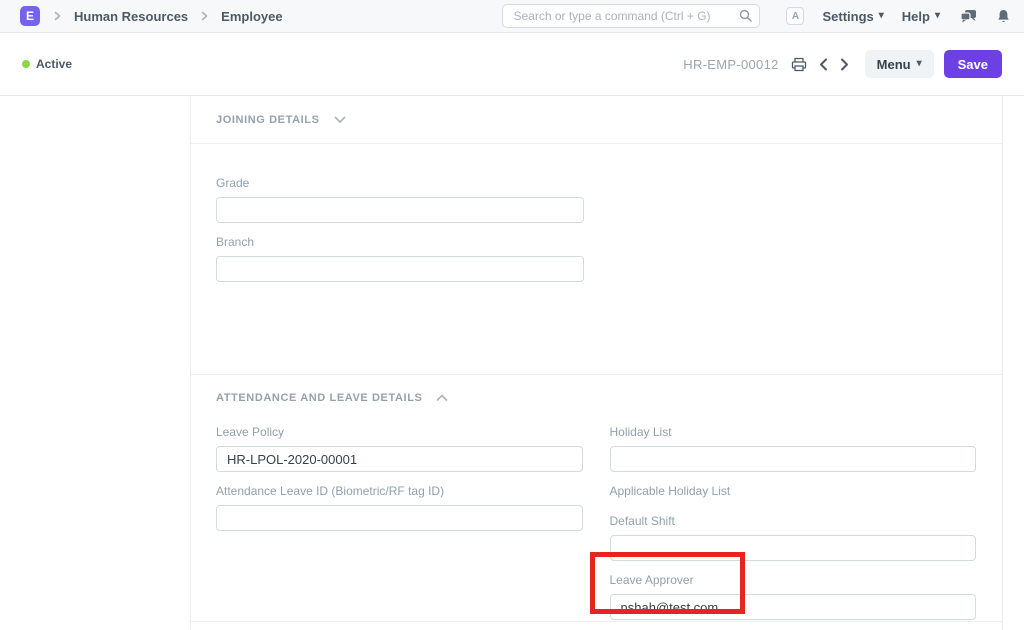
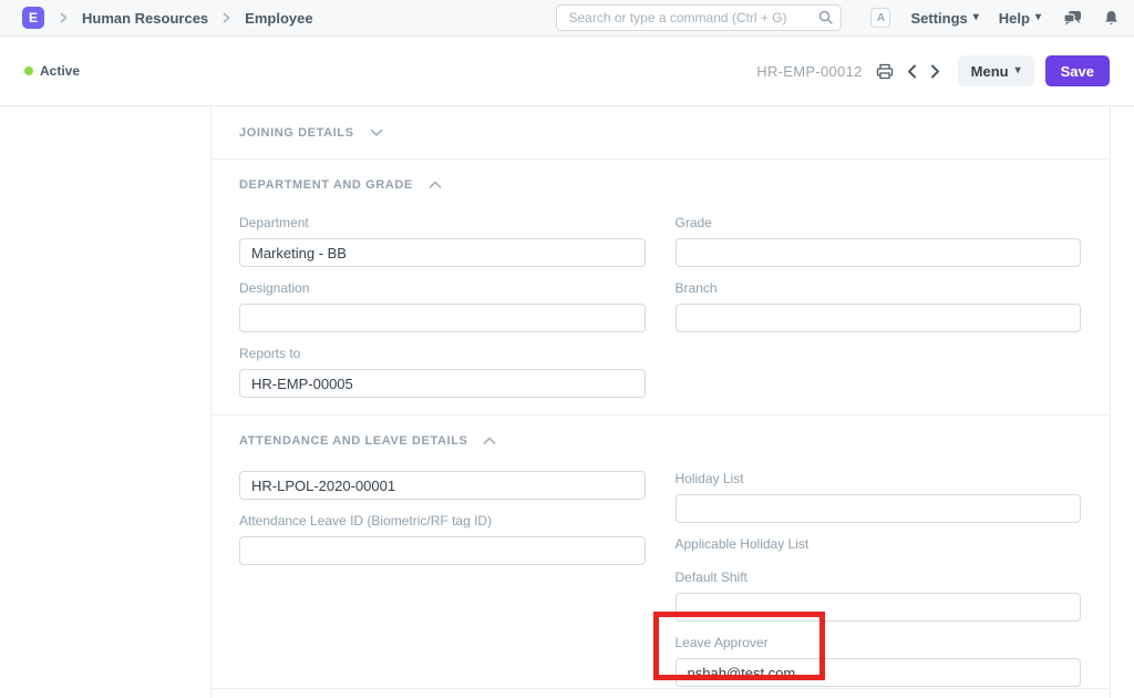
  E
  Human Resources
  Employee
  Search or type a command (Ctrl + G)
  A
  Settings
  ▾
  Help
  ▾
  Active
  HR-EMP-00012
  Menu
  ▾
  Save
  JOINING DETAILS
+ DEPARTMENT AND GRADE
+ Department
+ Marketing - BB
+ Designation
+ Reports to
+ HR-EMP-00005
  Grade
  Branch
  ATTENDANCE AND LEAVE DETAILS
- Leave Policy
  HR-LPOL-2020-00001
  Attendance Leave ID (Biometric/RF tag ID)
  Holiday List
  Applicable Holiday List
  Default Shift
  Leave Approver
  nshah@test.com
